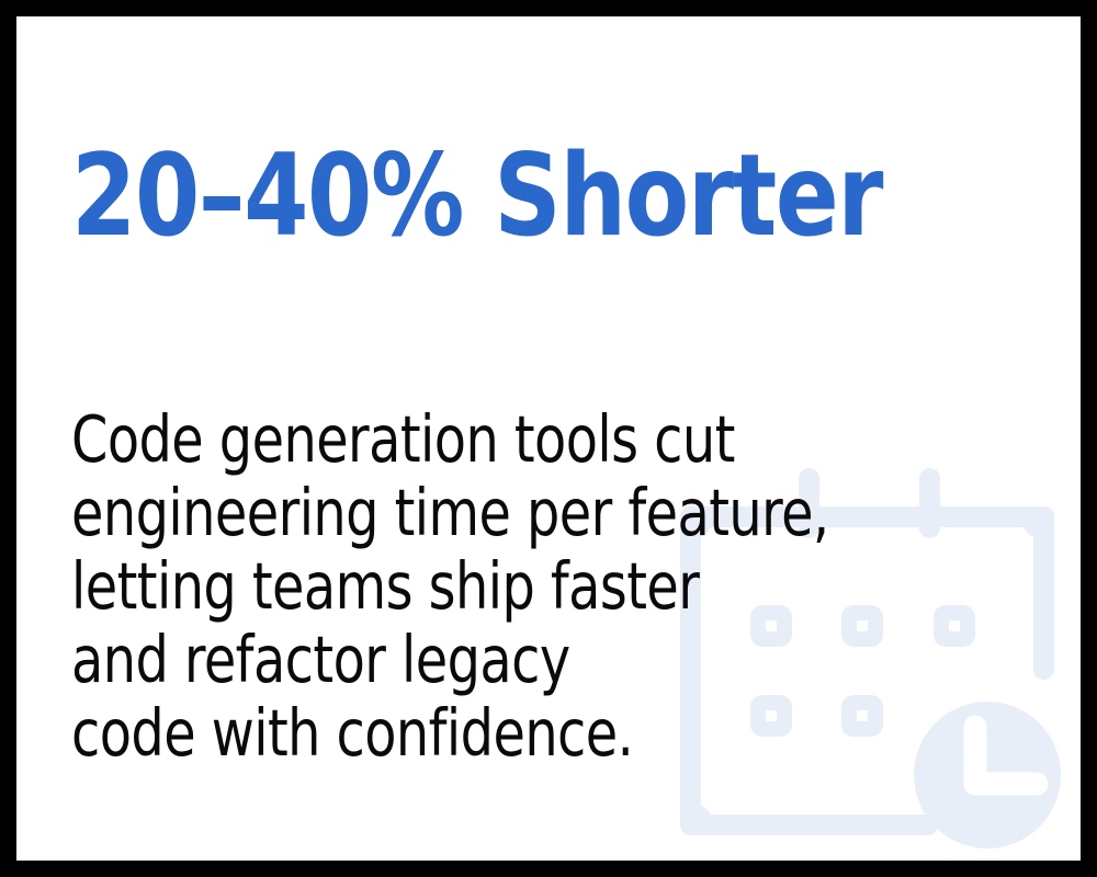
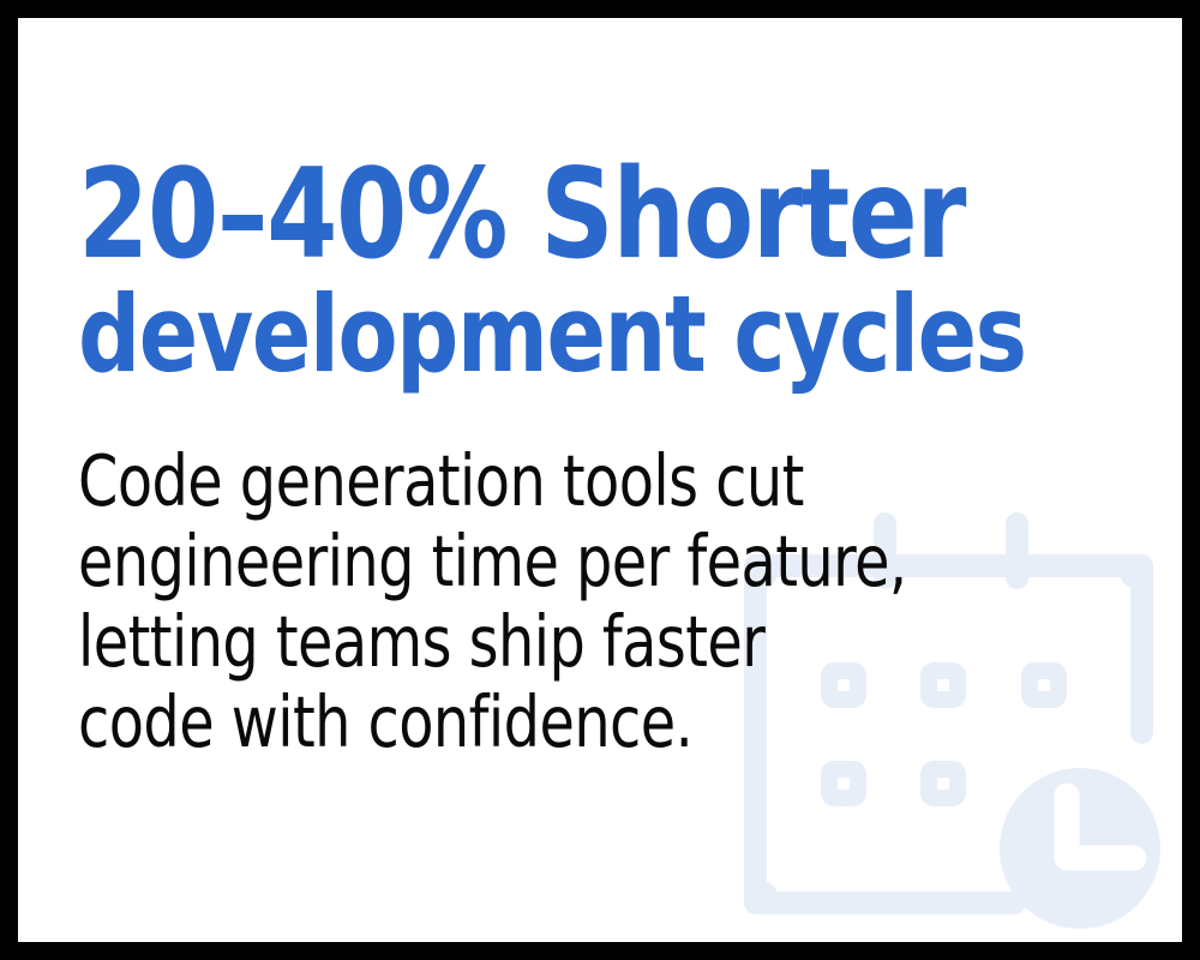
  20–40% Shorter
+ development cycles
  Code generation tools cut
  engineering time per feature,
  letting teams ship faster
- and refactor legacy
  code with confidence.
